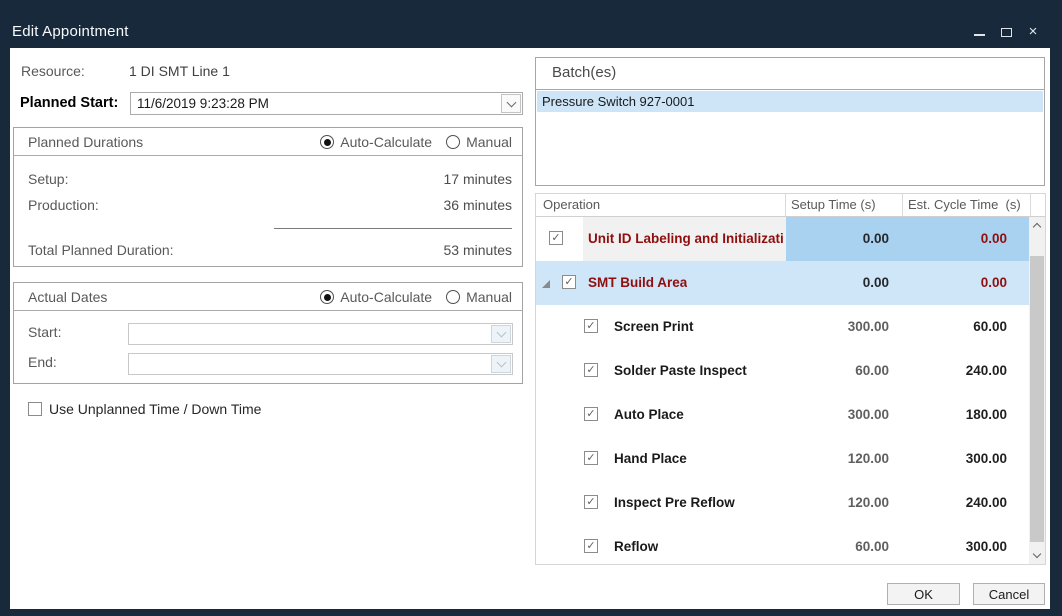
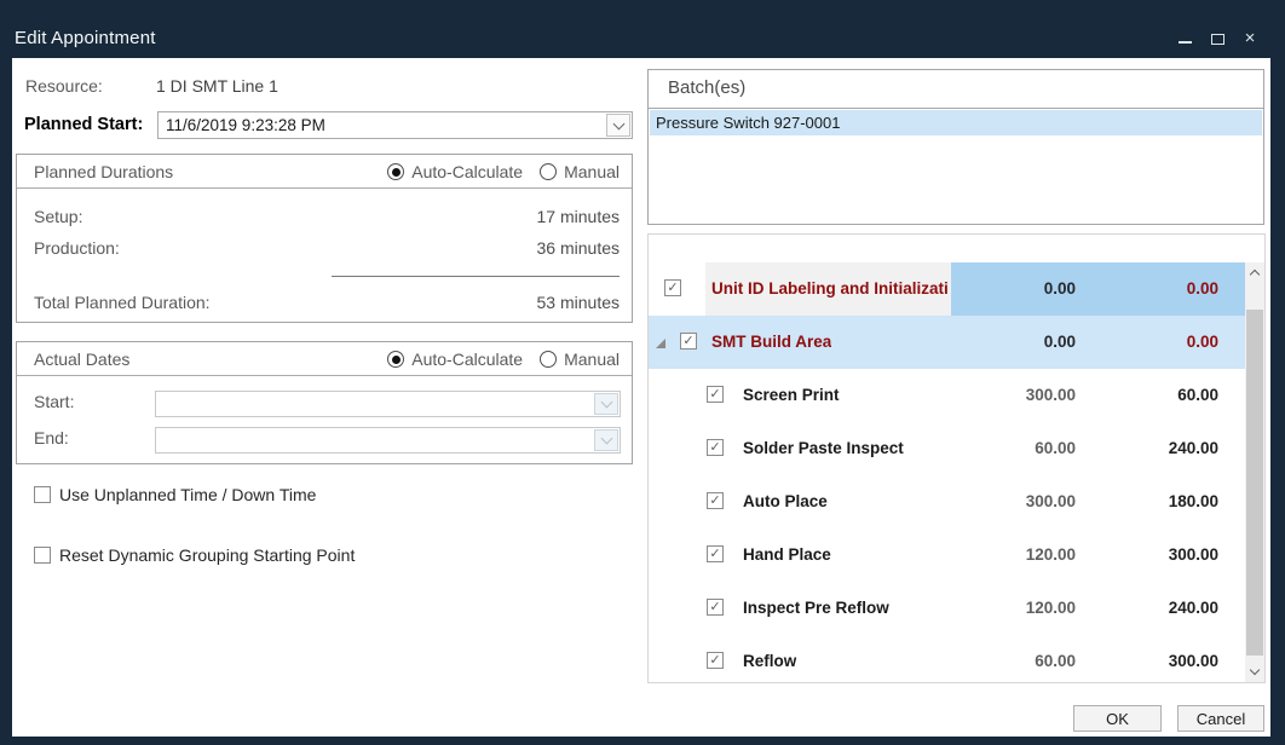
  Edit Appointment
  ×
  Resource:
  1 DI SMT Line 1
  Planned Start:
  11/6/2019 9:23:28 PM
  Planned Durations
  Auto-Calculate
  Manual
  Setup:
  17 minutes
  Production:
  36 minutes
  Total Planned Duration:
  53 minutes
  Actual Dates
  Auto-Calculate
  Manual
  Start:
  End:
  Use Unplanned Time / Down Time
+ Reset Dynamic Grouping Starting Point
  Batch(es)
  Pressure Switch 927-0001
- Operation
- Setup Time (s)
- Est. Cycle Time (s)
  ✓
  Unit ID Labeling and Initializati
  0.00
  0.00
  ✓
  SMT Build Area
  0.00
  0.00
  ✓
  Screen Print
  300.00
  60.00
  ✓
  Solder Paste Inspect
  60.00
  240.00
  ✓
  Auto Place
  300.00
  180.00
  ✓
  Hand Place
  120.00
  300.00
  ✓
  Inspect Pre Reflow
  120.00
  240.00
  ✓
  Reflow
  60.00
  300.00
  OK
  Cancel
